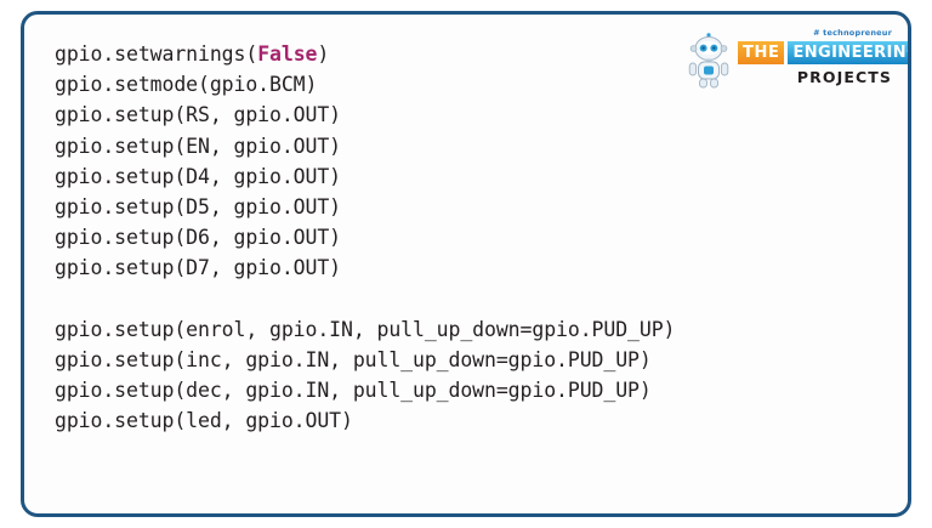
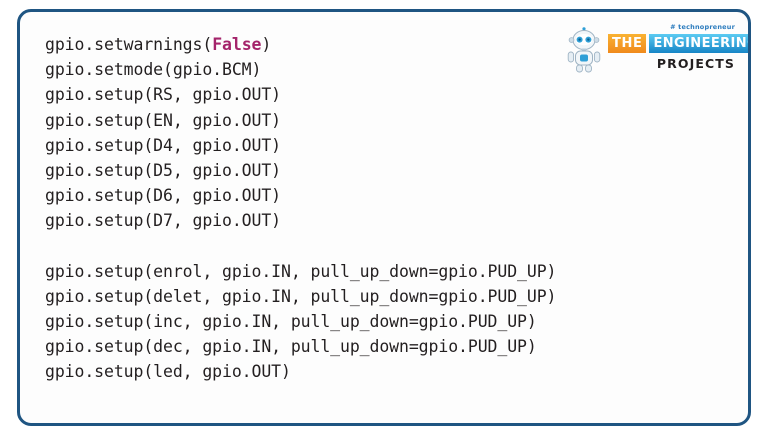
  gpio.setwarnings(False)
  gpio.setmode(gpio.BCM)
  gpio.setup(RS, gpio.OUT)
  gpio.setup(EN, gpio.OUT)
  gpio.setup(D4, gpio.OUT)
  gpio.setup(D5, gpio.OUT)
  gpio.setup(D6, gpio.OUT)
  gpio.setup(D7, gpio.OUT)
  gpio.setup(enrol, gpio.IN, pull_up_down=gpio.PUD_UP)
+ gpio.setup(delet, gpio.IN, pull_up_down=gpio.PUD_UP)
  gpio.setup(inc, gpio.IN, pull_up_down=gpio.PUD_UP)
  gpio.setup(dec, gpio.IN, pull_up_down=gpio.PUD_UP)
  gpio.setup(led, gpio.OUT)
  # technopreneur
  THE
  ENGINEERIN
  PROJECTS
